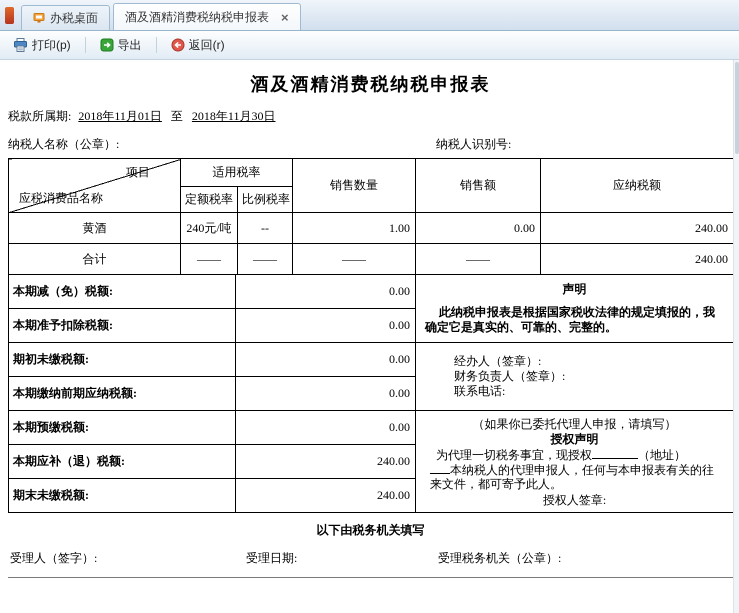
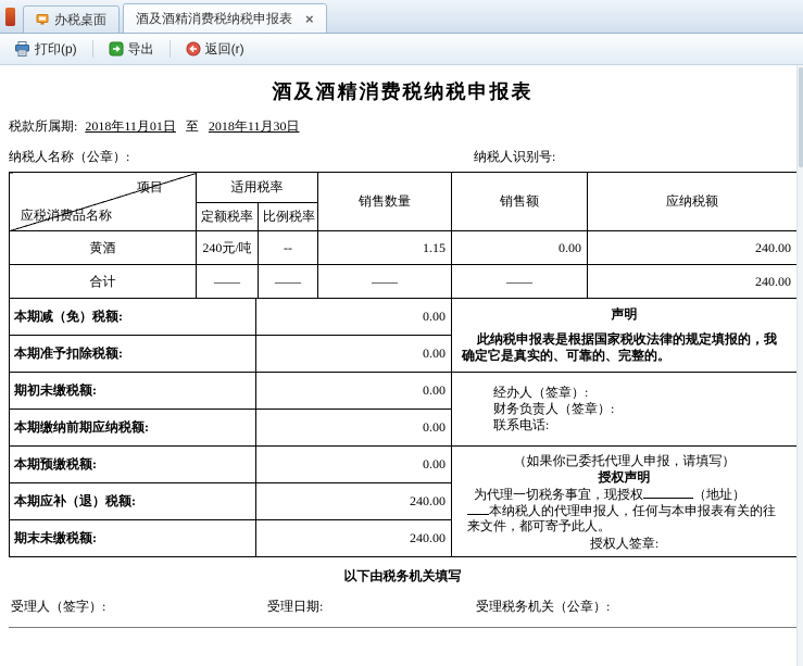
  办税桌面
  酒及酒精消费税纳税申报表
  ×
  打印(p)
  导出
  返回(r)
  酒及酒精消费税纳税申报表
  税款所属期: 2018年11月01日 至 2018年11月30日
  纳税人名称（公章）:
  纳税人识别号:
  项目 应税消费品名称	适用税率	销售数量	销售额	应纳税额
  定额税率	比例税率
- 黄酒	240元/吨	--	1.00	0.00	240.00
+ 黄酒	240元/吨	--	1.15	0.00	240.00
  合计	——	——	——	——	240.00
  本期减（免）税额:	0.00	声明 此纳税申报表是根据国家税收法律的规定填报的，我确定它是真实的、可靠的、完整的。
  本期准予扣除税额:	0.00
  期初未缴税额:	0.00	经办人（签章）: 财务负责人（签章）: 联系电话:
  本期缴纳前期应纳税额:	0.00
  本期预缴税额:	0.00	（如果你已委托代理人申报，请填写） 授权声明 为代理一切税务事宜，现授权 （地址） 本纳税人的代理申报人，任何与本申报表有关的往来文件，都可寄予此人。 授权人签章:
  本期应补（退）税额:	240.00
  期末未缴税额:	240.00
  以下由税务机关填写
  受理人（签字）:
  受理日期:
  受理税务机关（公章）:
